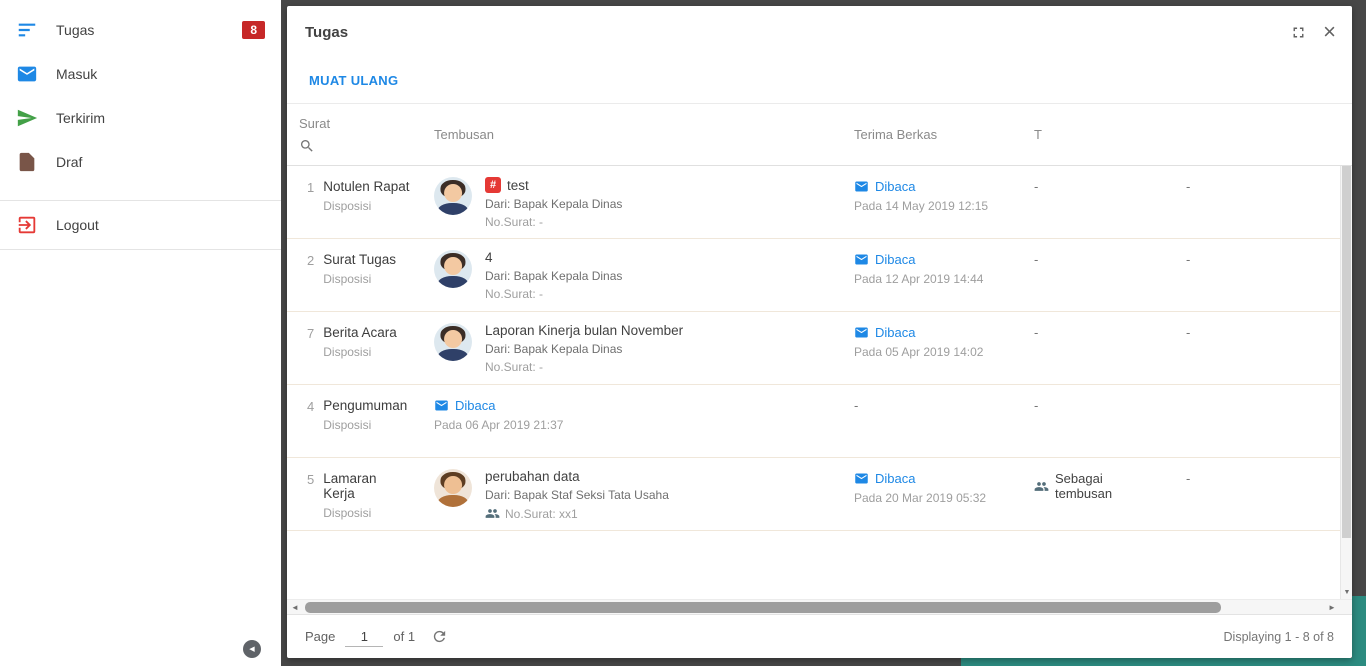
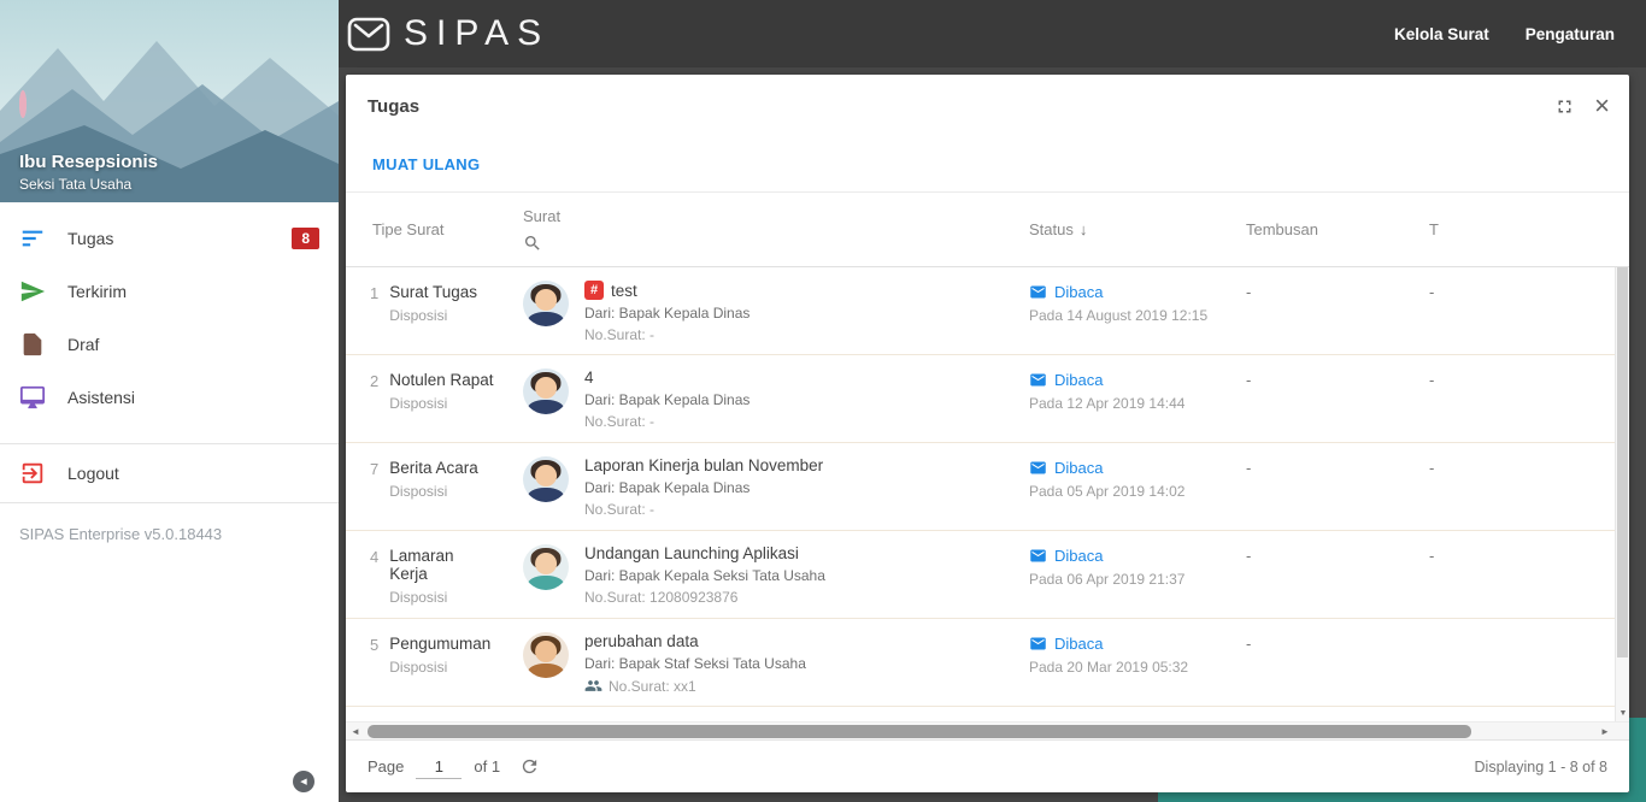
+ Ibu Resepsionis
+ Seksi Tata Usaha
  Tugas
  8
- Masuk
  Terkirim
  Draf
+ Asistensi
  Logout
+ SIPAS Enterprise v5.0.18443
+ SIPAS
+ Kelola Surat
+ Pengaturan
  Tugas
  ×
  MUAT ULANG
+ Tipe Surat
  Surat
+ Status
+ ↓
  Tembusan
- Terima Berkas
  T
  1
- Notulen Rapat
+ Surat Tugas
  Disposisi
  #
  test
  Dari: Bapak Kepala Dinas
  No.Surat: -
  Dibaca
- Pada 14 May 2019 12:15
+ Pada 14 August 2019 12:15
  -
  -
  2
- Surat Tugas
+ Notulen Rapat
  Disposisi
  4
  Dari: Bapak Kepala Dinas
  No.Surat: -
  Dibaca
  Pada 12 Apr 2019 14:44
  -
  -
  7
  Berita Acara
  Disposisi
  Laporan Kinerja bulan November
  Dari: Bapak Kepala Dinas
  No.Surat: -
  Dibaca
  Pada 05 Apr 2019 14:02
  -
  -
  4
- Pengumuman
+ Lamaran Kerja
  Disposisi
+ Undangan Launching Aplikasi
+ Dari: Bapak Kepala Seksi Tata Usaha
+ No.Surat: 12080923876
  Dibaca
  Pada 06 Apr 2019 21:37
  -
  -
  5
- Lamaran Kerja
+ Pengumuman
  Disposisi
  perubahan data
  Dari: Bapak Staf Seksi Tata Usaha
  No.Surat: xx1
  Dibaca
  Pada 20 Mar 2019 05:32
- Sebagai tembusan
  -
  ◄
  ►
  Page
  1
  of 1
  Displaying 1 - 8 of 8
